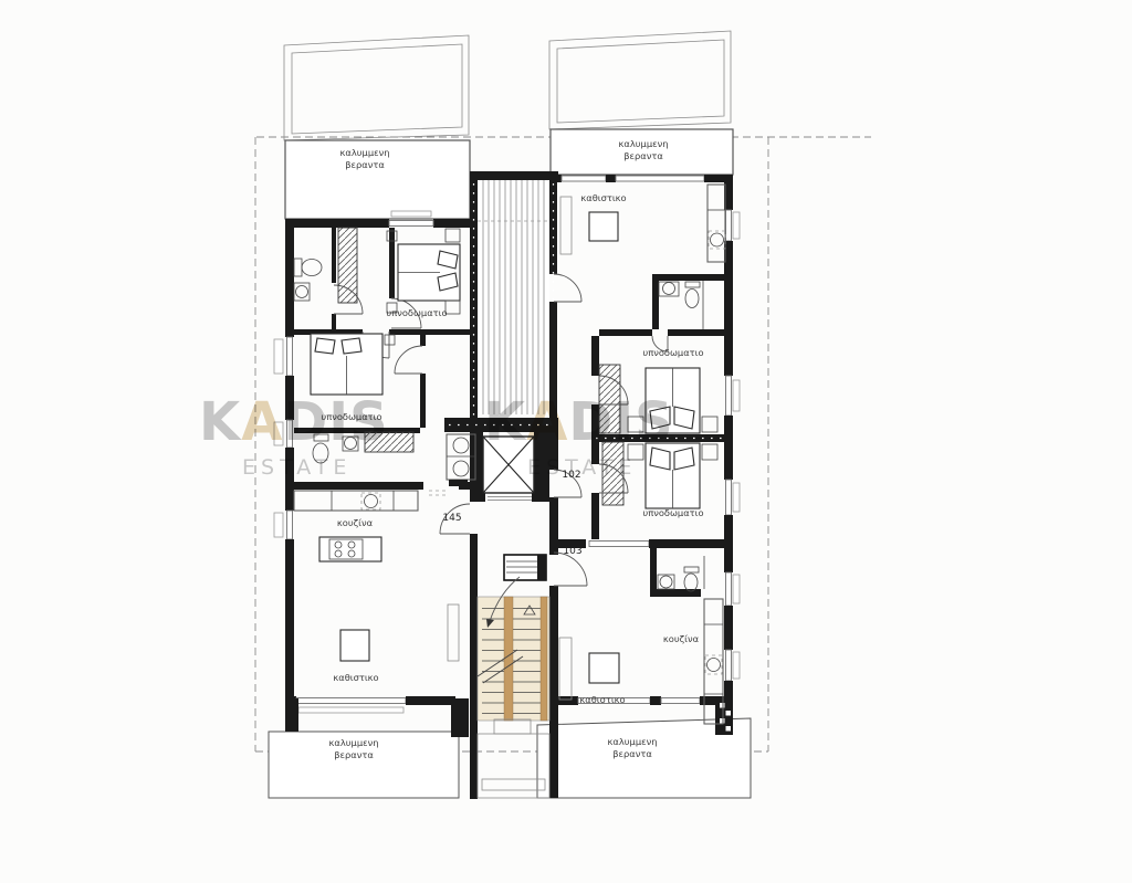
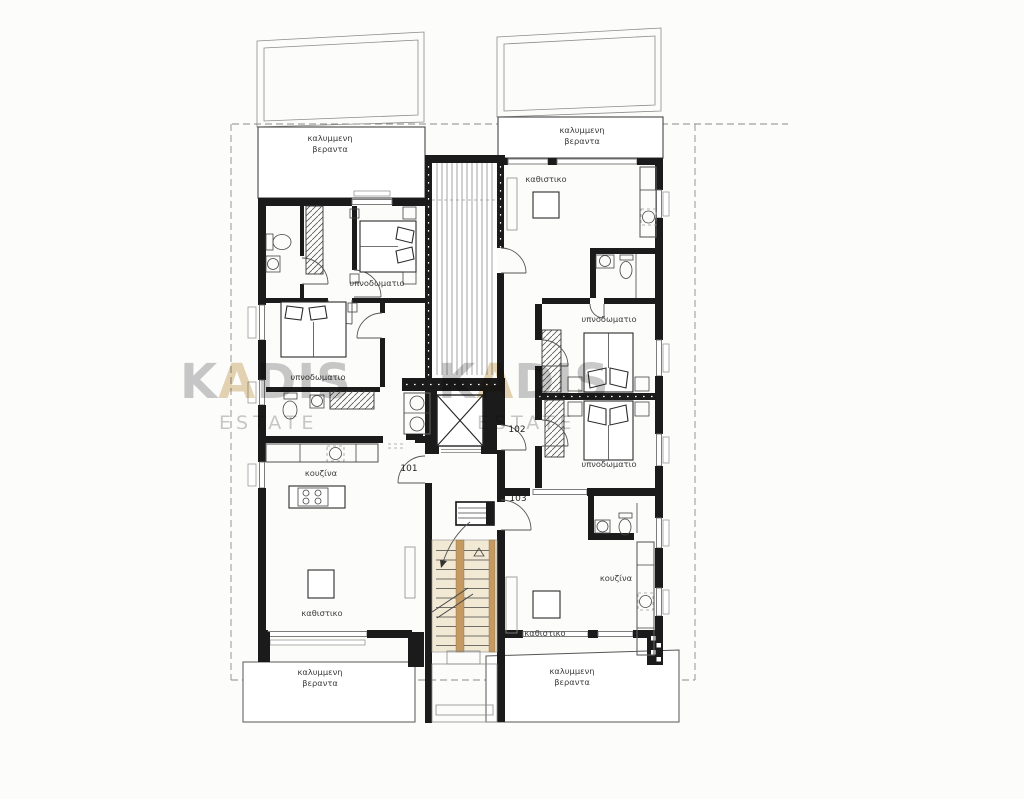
  καλυμμενη
  βεραντα
  καλυμμενη
  βεραντα
  καλυμμενη
  βεραντα
  καλυμμενη
  βεραντα
  υπνοδωματιο
  υπνοδωματιο
  κουζίνα
  καθιστικο
  καθιστικο
  υπνοδωματιο
  υπνοδωματιο
  κουζίνα
  καθιστικο
- 145
+ 101
  102
  103
  KADIS
  ESTATE
  KADIS
  ESTATE
